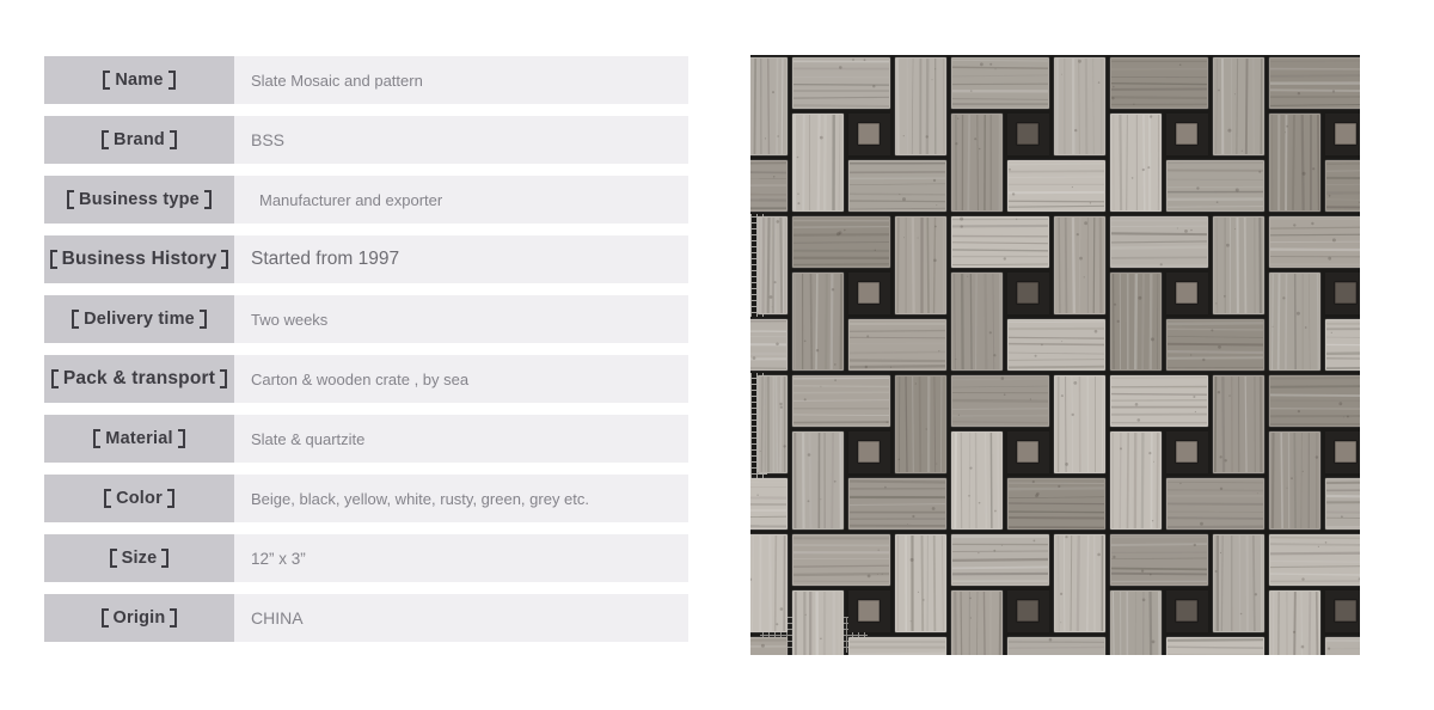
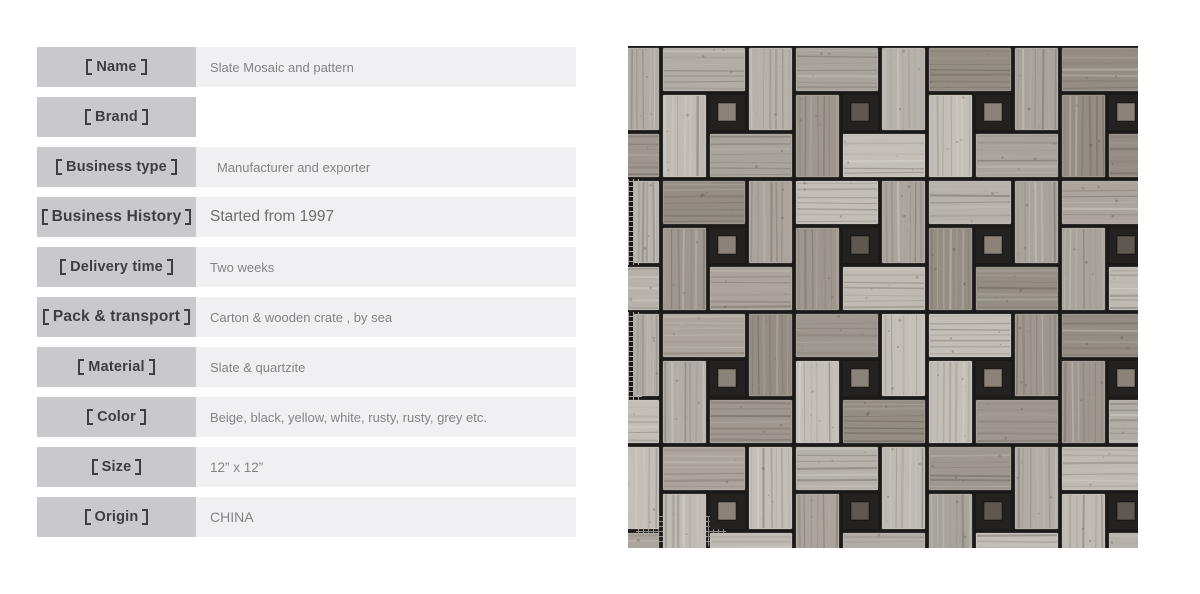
  Name
  Slate Mosaic and pattern
  Brand
- BSS
  Business type
  Manufacturer and exporter
  Business History
  Started from 1997
  Delivery time
  Two weeks
  Pack & transport
  Carton & wooden crate , by sea
  Material
  Slate & quartzite
  Color
- Beige, black, yellow, white, rusty, green, grey etc.
+ Beige, black, yellow, white, rusty, rusty, grey etc.
  Size
- 12” x 3”
+ 12” x 12”
  Origin
  CHINA
